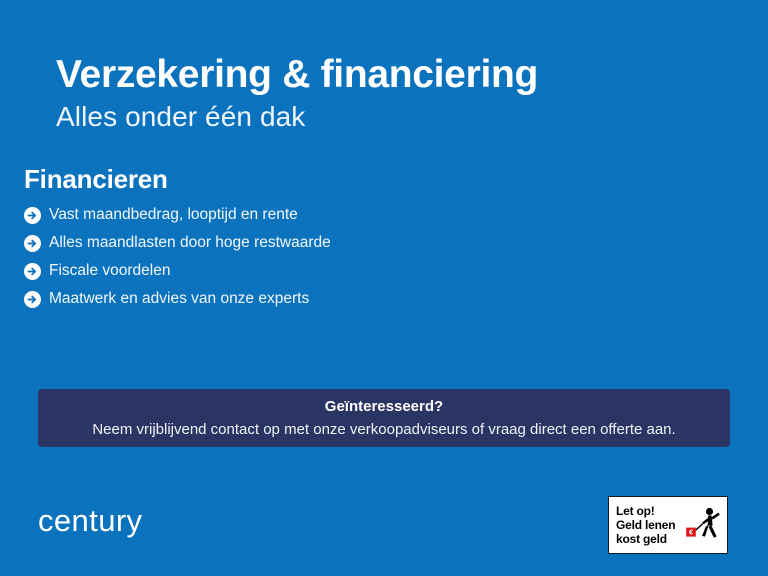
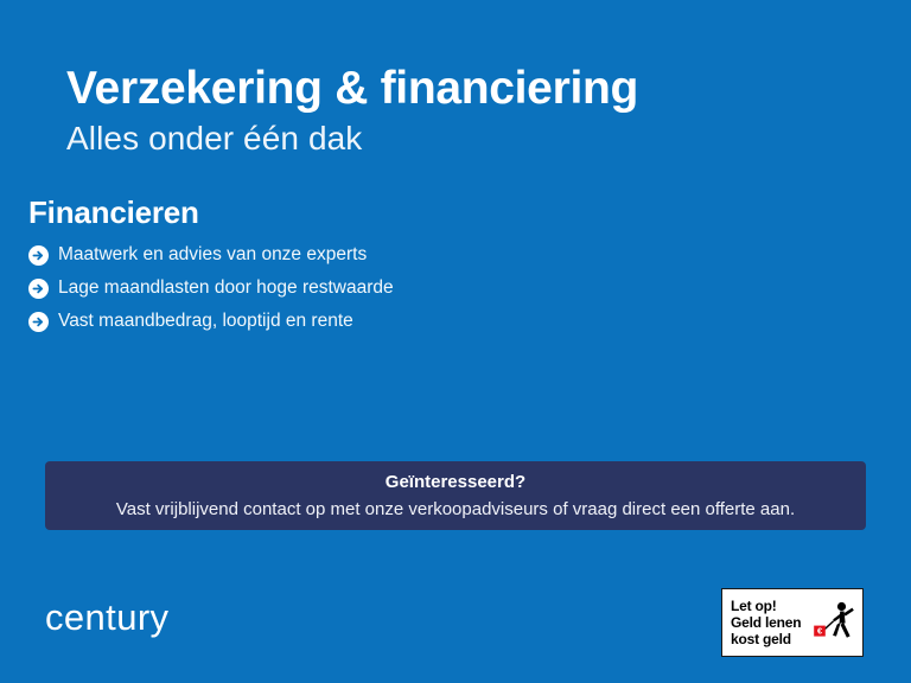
  Verzekering & financiering
  Alles onder één dak
  Financieren
- Vast maandbedrag, looptijd en rente
+ Maatwerk en advies van onze experts
- Alles maandlasten door hoge restwaarde
+ Lage maandlasten door hoge restwaarde
- Fiscale voordelen
- Maatwerk en advies van onze experts
+ Vast maandbedrag, looptijd en rente
  Geïnteresseerd?
- Neem vrijblijvend contact op met onze verkoopadviseurs of vraag direct een offerte aan.
+ Vast vrijblijvend contact op met onze verkoopadviseurs of vraag direct een offerte aan.
  century
  Let op!
  Geld lenen
  kost geld
  €
